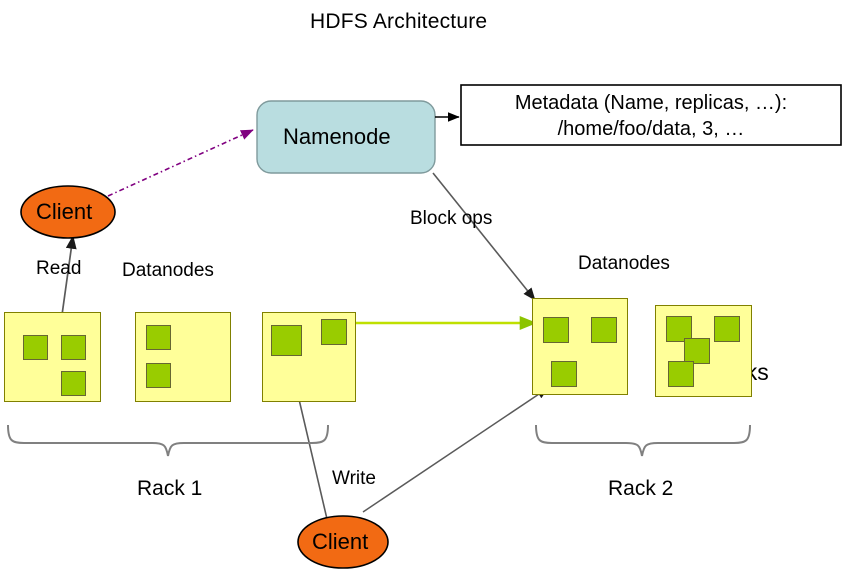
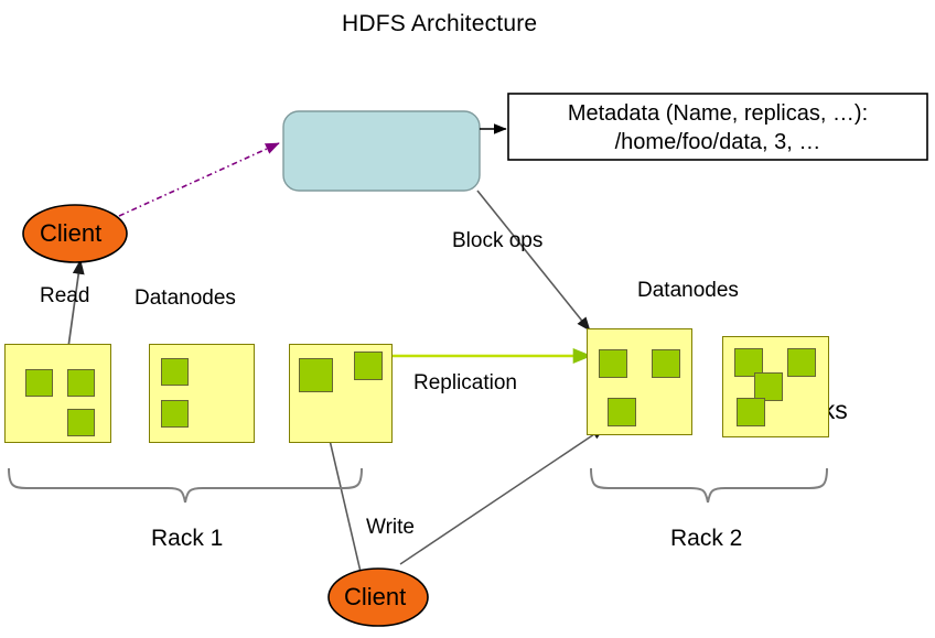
  HDFS Architecture
- Namenode
  Client
  Client
  Metadata (Name, replicas, …):
  /home/foo/data, 3, …
  Read
  Write
  Block ops
+ Replication
  Datanodes
  Datanodes
  Rack 1
  Rack 2
